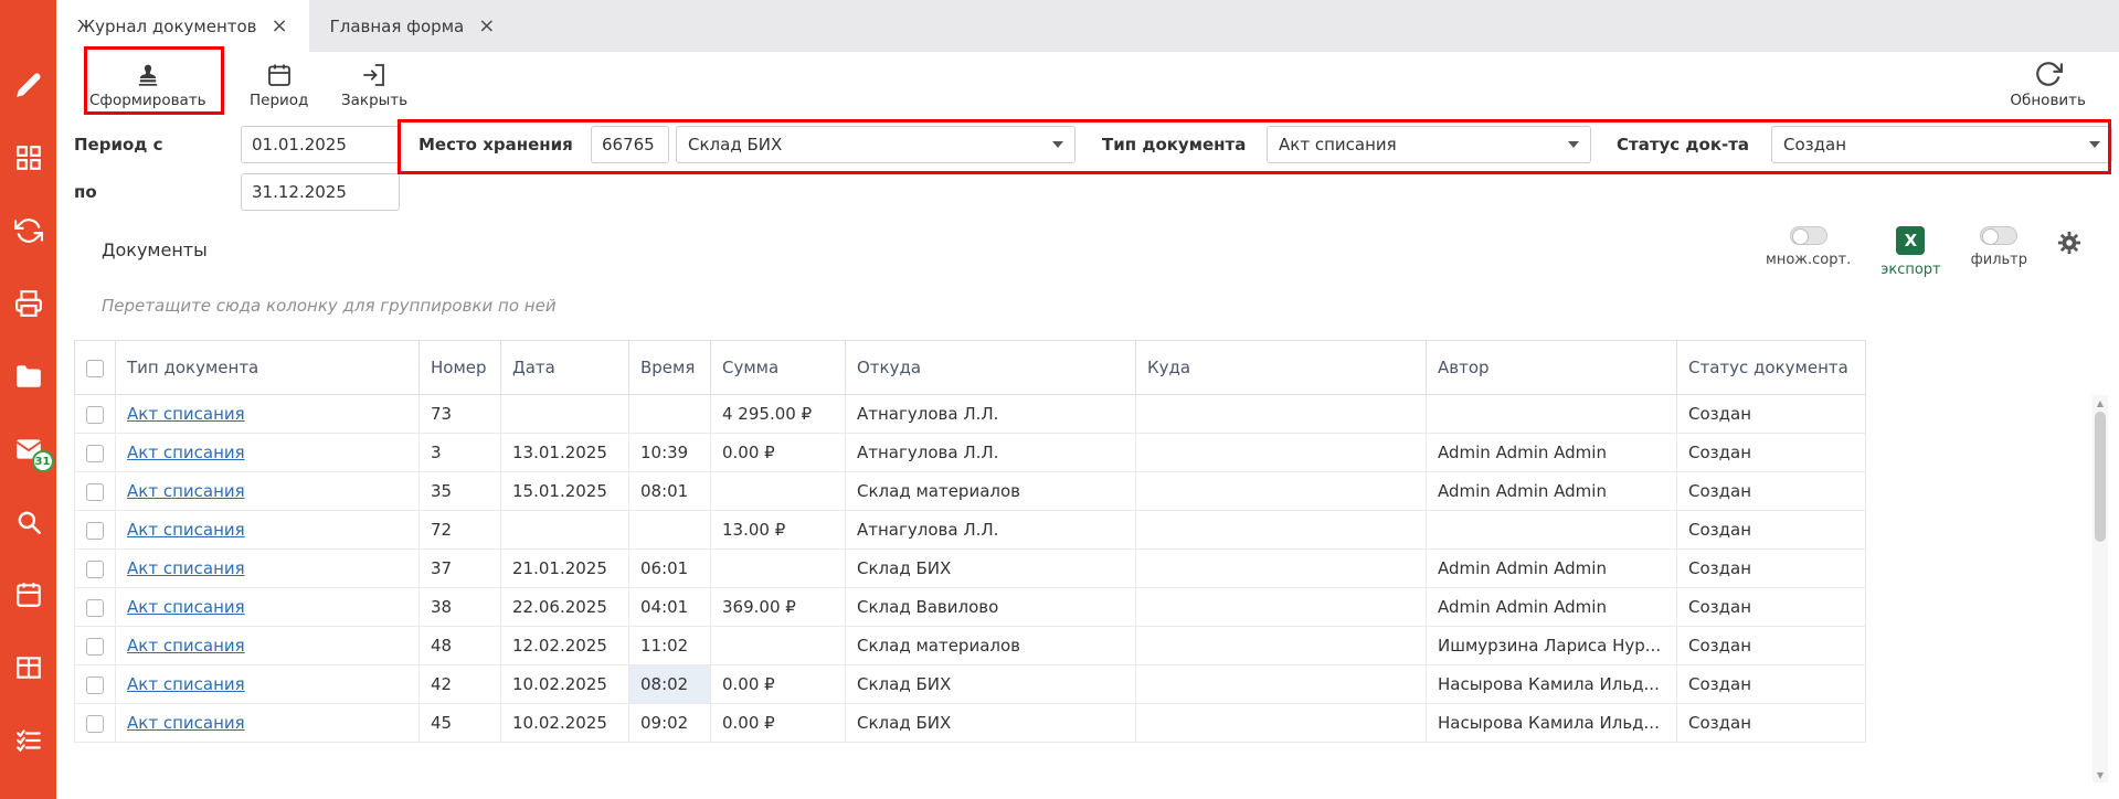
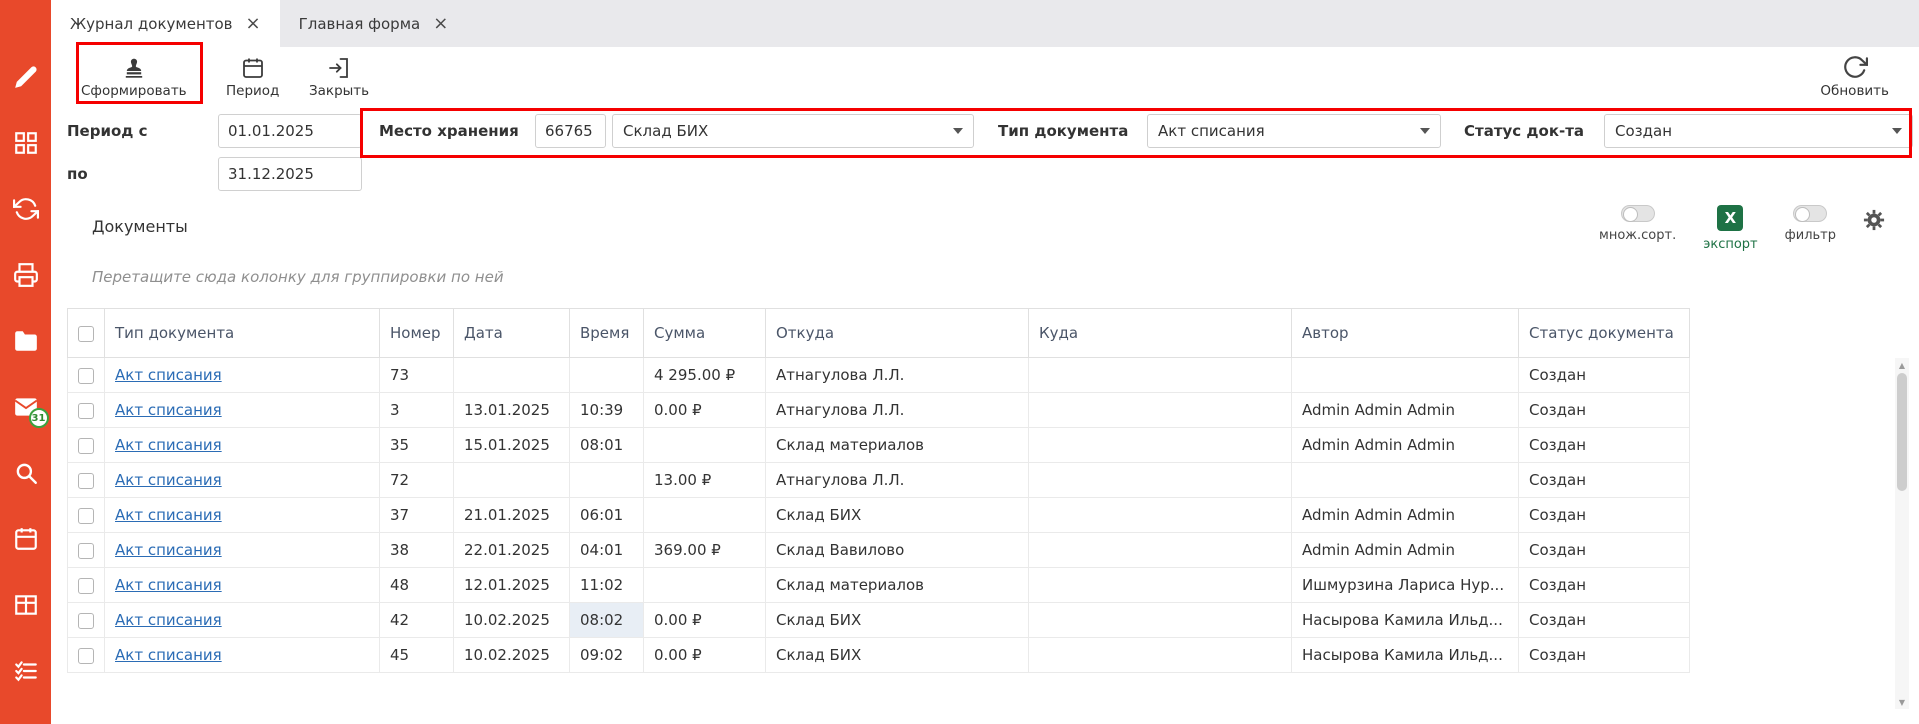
  31
  Журнал документов
  ×
  Главная форма
  ×
  Сформировать
  Период
  Закрыть
  Обновить
  Период с
  01.01.2025
  Место хранения
  66765
  Склад БИХ
  Тип документа
  Акт списания
  Статус док-та
  Создан
  по
  31.12.2025
  Документы
  множ.сорт.
  X
  экспорт
  фильтр
  Перетащите сюда колонку для группировки по ней
  	Тип документа	Номер	Дата	Время	Сумма	Откуда	Куда	Автор	Статус документа
  	Акт списания	73			4 295.00 ₽	Атнагулова Л.Л.			Создан
  	Акт списания	3	13.01.2025	10:39	0.00 ₽	Атнагулова Л.Л.		Admin Admin Admin	Создан
  	Акт списания	35	15.01.2025	08:01		Склад материалов		Admin Admin Admin	Создан
  	Акт списания	72			13.00 ₽	Атнагулова Л.Л.			Создан
  	Акт списания	37	21.01.2025	06:01		Склад БИХ		Admin Admin Admin	Создан
- 	Акт списания	38	22.06.2025	04:01	369.00 ₽	Склад Вавилово		Admin Admin Admin	Создан
+ 	Акт списания	38	22.01.2025	04:01	369.00 ₽	Склад Вавилово		Admin Admin Admin	Создан
- 	Акт списания	48	12.02.2025	11:02		Склад материалов		Ишмурзина Лариса Нур...	Создан
+ 	Акт списания	48	12.01.2025	11:02		Склад материалов		Ишмурзина Лариса Нур...	Создан
  	Акт списания	42	10.02.2025	08:02	0.00 ₽	Склад БИХ		Насырова Камила Ильд...	Создан
  	Акт списания	45	10.02.2025	09:02	0.00 ₽	Склад БИХ		Насырова Камила Ильд...	Создан
  ▲
  ▼
